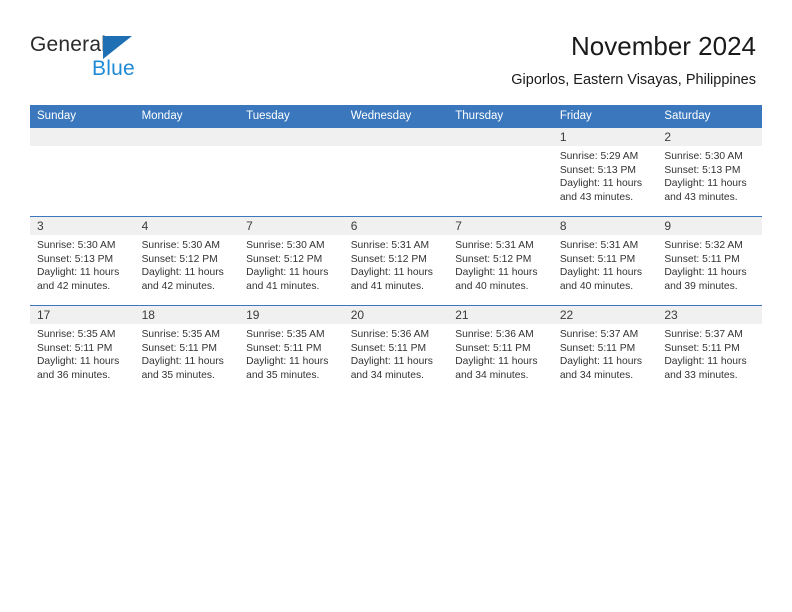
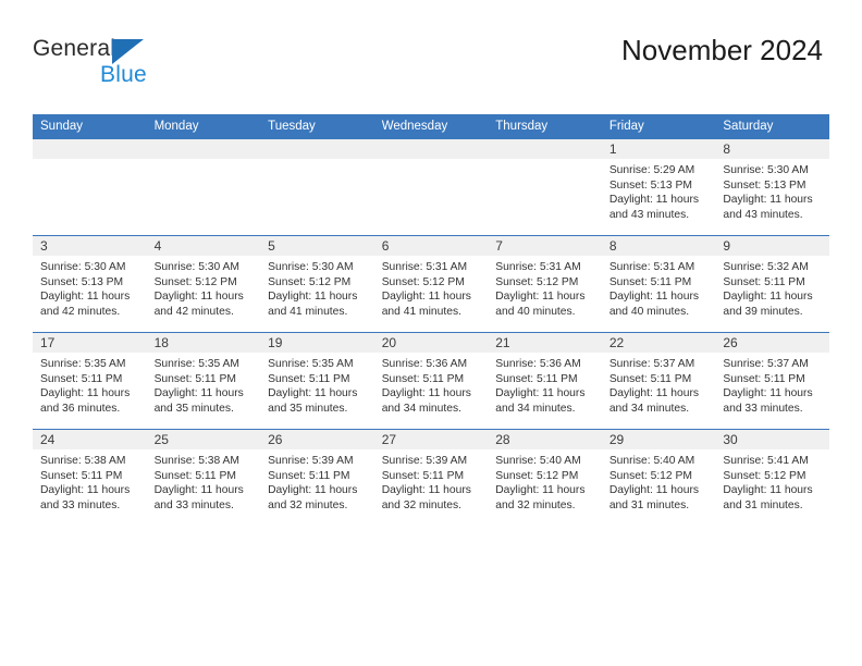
  General
  Blue
  November 2024
- Giporlos, Eastern Visayas, Philippines
  Sunday	Monday	Tuesday	Wednesday	Thursday	Friday	Saturday
- 					1Sunrise: 5:29 AMSunset: 5:13 PMDaylight: 11 hoursand 43 minutes.	2Sunrise: 5:30 AMSunset: 5:13 PMDaylight: 11 hoursand 43 minutes.
+ 					1Sunrise: 5:29 AMSunset: 5:13 PMDaylight: 11 hoursand 43 minutes.	8Sunrise: 5:30 AMSunset: 5:13 PMDaylight: 11 hoursand 43 minutes.
- 3Sunrise: 5:30 AMSunset: 5:13 PMDaylight: 11 hoursand 42 minutes.	4Sunrise: 5:30 AMSunset: 5:12 PMDaylight: 11 hoursand 42 minutes.	7Sunrise: 5:30 AMSunset: 5:12 PMDaylight: 11 hoursand 41 minutes.	6Sunrise: 5:31 AMSunset: 5:12 PMDaylight: 11 hoursand 41 minutes.	7Sunrise: 5:31 AMSunset: 5:12 PMDaylight: 11 hoursand 40 minutes.	8Sunrise: 5:31 AMSunset: 5:11 PMDaylight: 11 hoursand 40 minutes.	9Sunrise: 5:32 AMSunset: 5:11 PMDaylight: 11 hoursand 39 minutes.
+ 3Sunrise: 5:30 AMSunset: 5:13 PMDaylight: 11 hoursand 42 minutes.	4Sunrise: 5:30 AMSunset: 5:12 PMDaylight: 11 hoursand 42 minutes.	5Sunrise: 5:30 AMSunset: 5:12 PMDaylight: 11 hoursand 41 minutes.	6Sunrise: 5:31 AMSunset: 5:12 PMDaylight: 11 hoursand 41 minutes.	7Sunrise: 5:31 AMSunset: 5:12 PMDaylight: 11 hoursand 40 minutes.	8Sunrise: 5:31 AMSunset: 5:11 PMDaylight: 11 hoursand 40 minutes.	9Sunrise: 5:32 AMSunset: 5:11 PMDaylight: 11 hoursand 39 minutes.
- 17Sunrise: 5:35 AMSunset: 5:11 PMDaylight: 11 hoursand 36 minutes.	18Sunrise: 5:35 AMSunset: 5:11 PMDaylight: 11 hoursand 35 minutes.	19Sunrise: 5:35 AMSunset: 5:11 PMDaylight: 11 hoursand 35 minutes.	20Sunrise: 5:36 AMSunset: 5:11 PMDaylight: 11 hoursand 34 minutes.	21Sunrise: 5:36 AMSunset: 5:11 PMDaylight: 11 hoursand 34 minutes.	22Sunrise: 5:37 AMSunset: 5:11 PMDaylight: 11 hoursand 34 minutes.	23Sunrise: 5:37 AMSunset: 5:11 PMDaylight: 11 hoursand 33 minutes.
+ 17Sunrise: 5:35 AMSunset: 5:11 PMDaylight: 11 hoursand 36 minutes.	18Sunrise: 5:35 AMSunset: 5:11 PMDaylight: 11 hoursand 35 minutes.	19Sunrise: 5:35 AMSunset: 5:11 PMDaylight: 11 hoursand 35 minutes.	20Sunrise: 5:36 AMSunset: 5:11 PMDaylight: 11 hoursand 34 minutes.	21Sunrise: 5:36 AMSunset: 5:11 PMDaylight: 11 hoursand 34 minutes.	22Sunrise: 5:37 AMSunset: 5:11 PMDaylight: 11 hoursand 34 minutes.	26Sunrise: 5:37 AMSunset: 5:11 PMDaylight: 11 hoursand 33 minutes.
+ 24Sunrise: 5:38 AMSunset: 5:11 PMDaylight: 11 hoursand 33 minutes.	25Sunrise: 5:38 AMSunset: 5:11 PMDaylight: 11 hoursand 33 minutes.	26Sunrise: 5:39 AMSunset: 5:11 PMDaylight: 11 hoursand 32 minutes.	27Sunrise: 5:39 AMSunset: 5:11 PMDaylight: 11 hoursand 32 minutes.	28Sunrise: 5:40 AMSunset: 5:12 PMDaylight: 11 hoursand 32 minutes.	29Sunrise: 5:40 AMSunset: 5:12 PMDaylight: 11 hoursand 31 minutes.	30Sunrise: 5:41 AMSunset: 5:12 PMDaylight: 11 hoursand 31 minutes.
